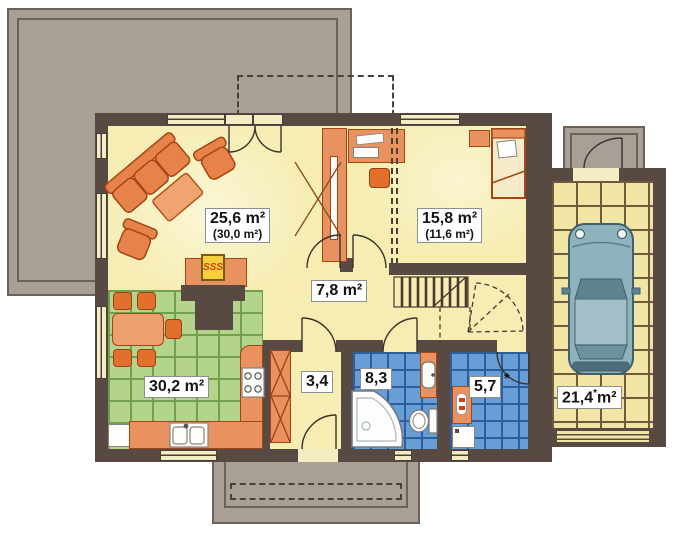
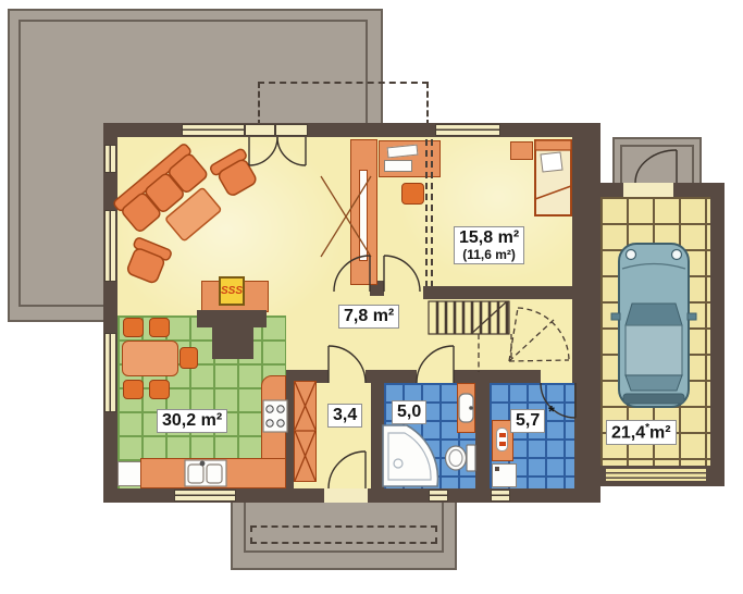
  SSS
- 25,6 m²
- (30,0 m²)
  15,8 m²
  (11,6 m²)
  7,8 m²
  30,2 m²
  3,4
- 8,3
+ 5,0
  5,7
  *
  21,4*m²
